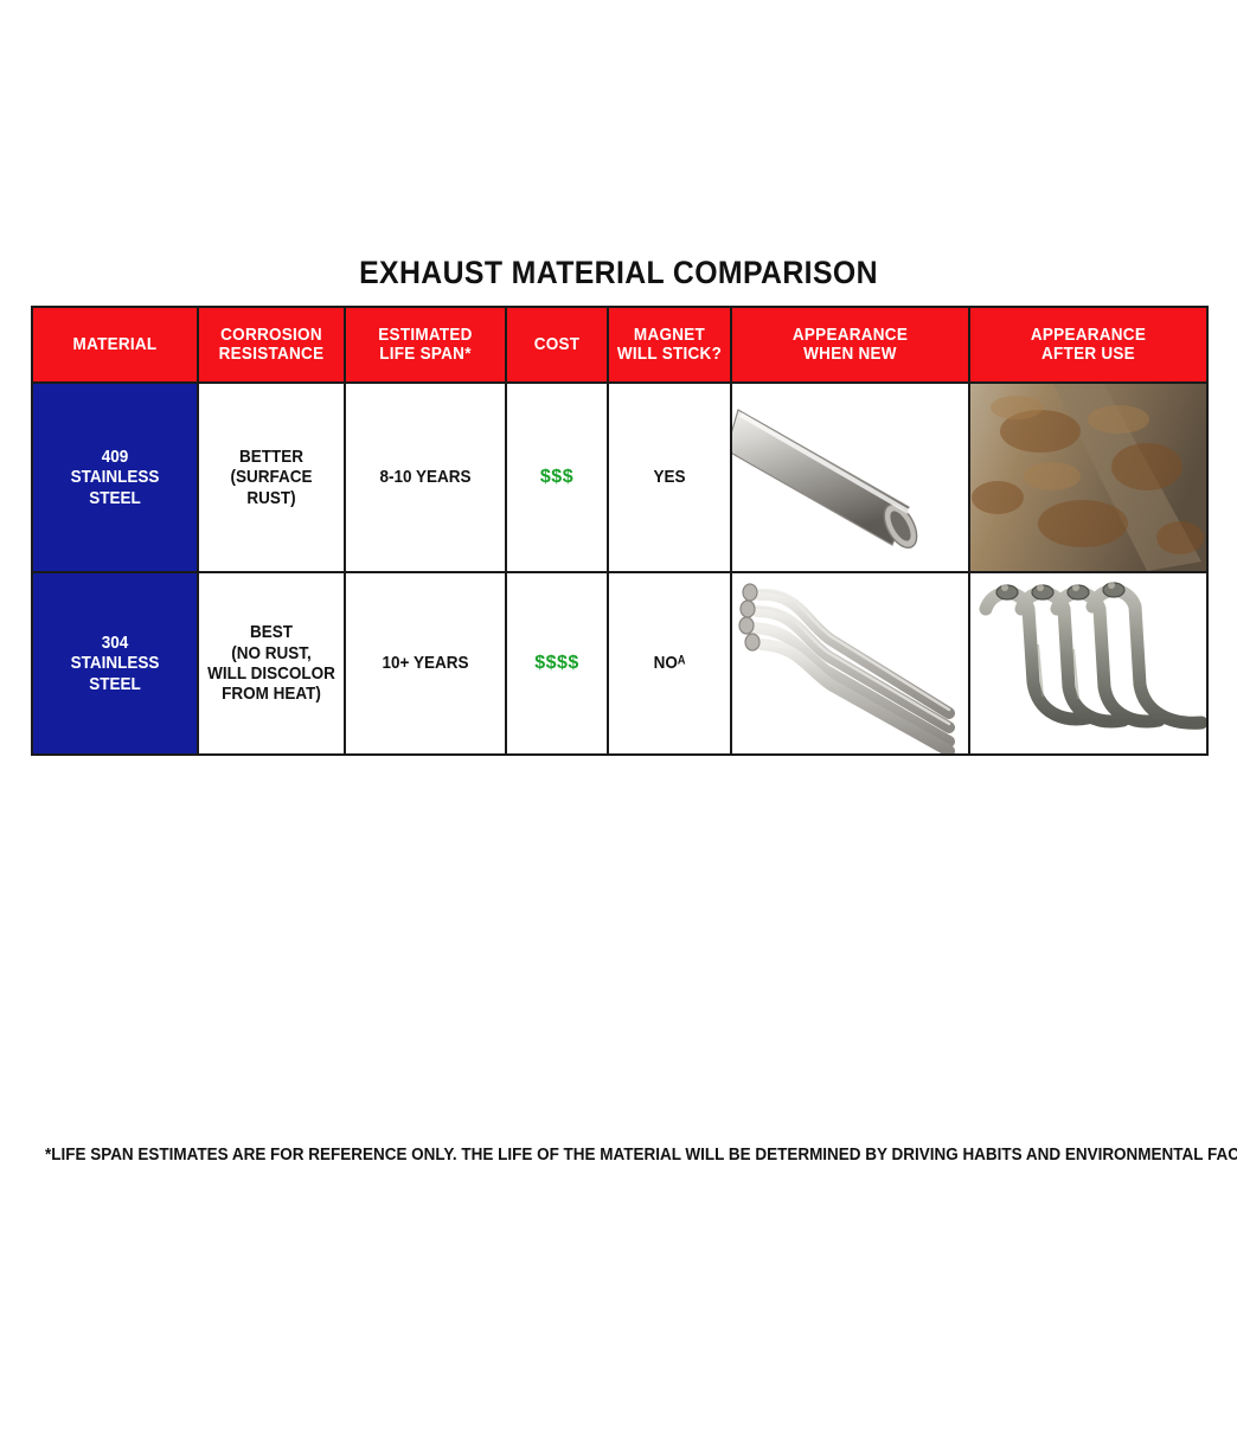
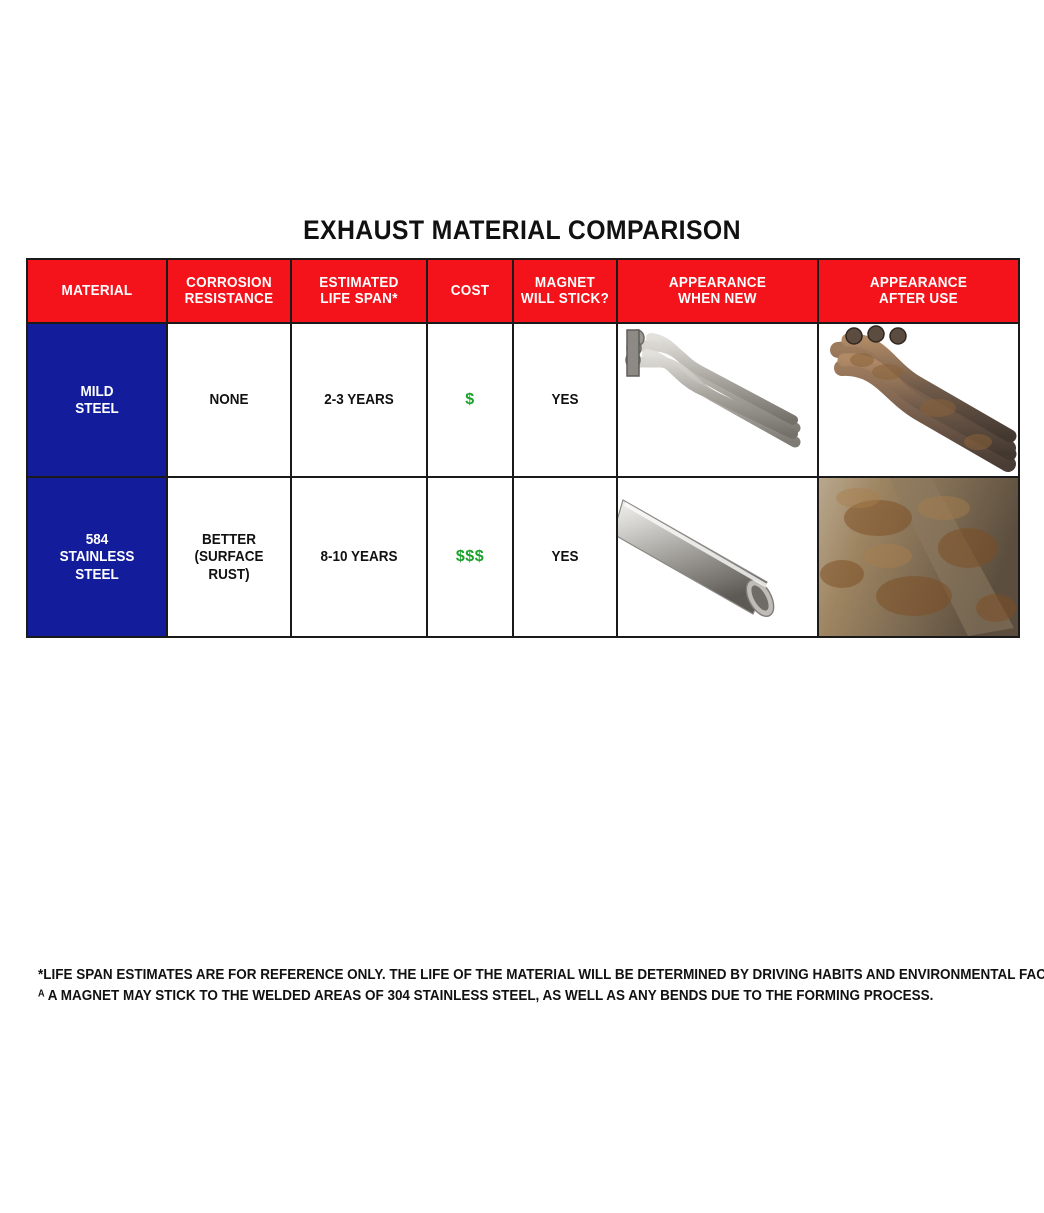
  EXHAUST MATERIAL COMPARISON
  MATERIAL	CORROSION RESISTANCE	ESTIMATED LIFE SPAN*	COST	MAGNET WILL STICK?	APPEARANCE WHEN NEW	APPEARANCE AFTER USE
+ MILD STEEL	NONE	2-3 YEARS	$	YES
- 409 STAINLESS STEEL	BETTER (SURFACE RUST)	8-10 YEARS	$$$	YES
+ 584 STAINLESS STEEL	BETTER (SURFACE RUST)	8-10 YEARS	$$$	YES
- 304 STAINLESS STEEL	BEST (NO RUST, WILL DISCOLOR FROM HEAT)	10+ YEARS	$$$$	NOᴬ
  *LIFE SPAN ESTIMATES ARE FOR REFERENCE ONLY. THE LIFE OF THE MATERIAL WILL BE DETERMINED BY DRIVING HABITS AND ENVIRONMENTAL FAC
+ ᴬ A MAGNET MAY STICK TO THE WELDED AREAS OF 304 STAINLESS STEEL, AS WELL AS ANY BENDS DUE TO THE FORMING PROCESS.
